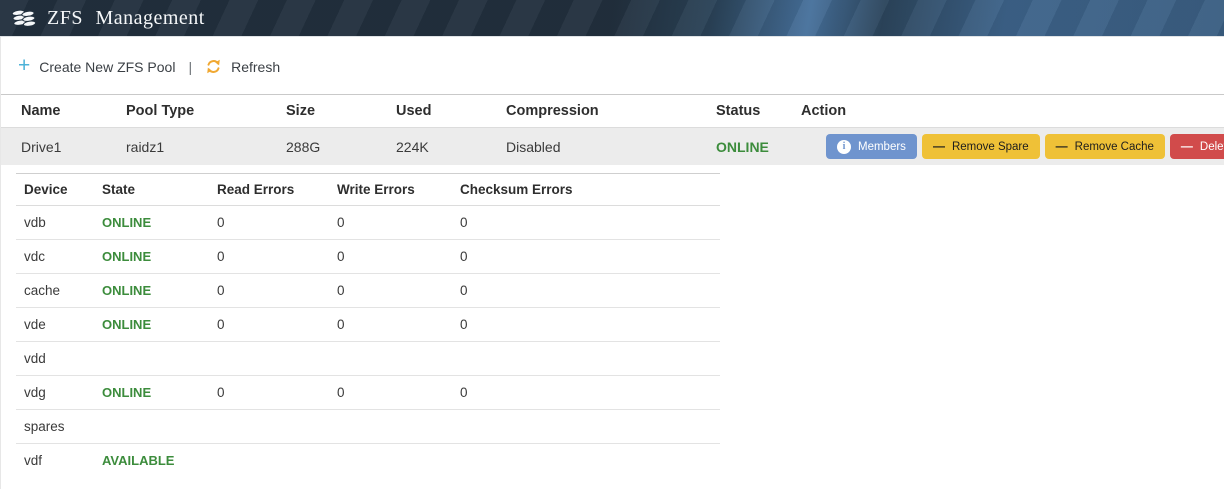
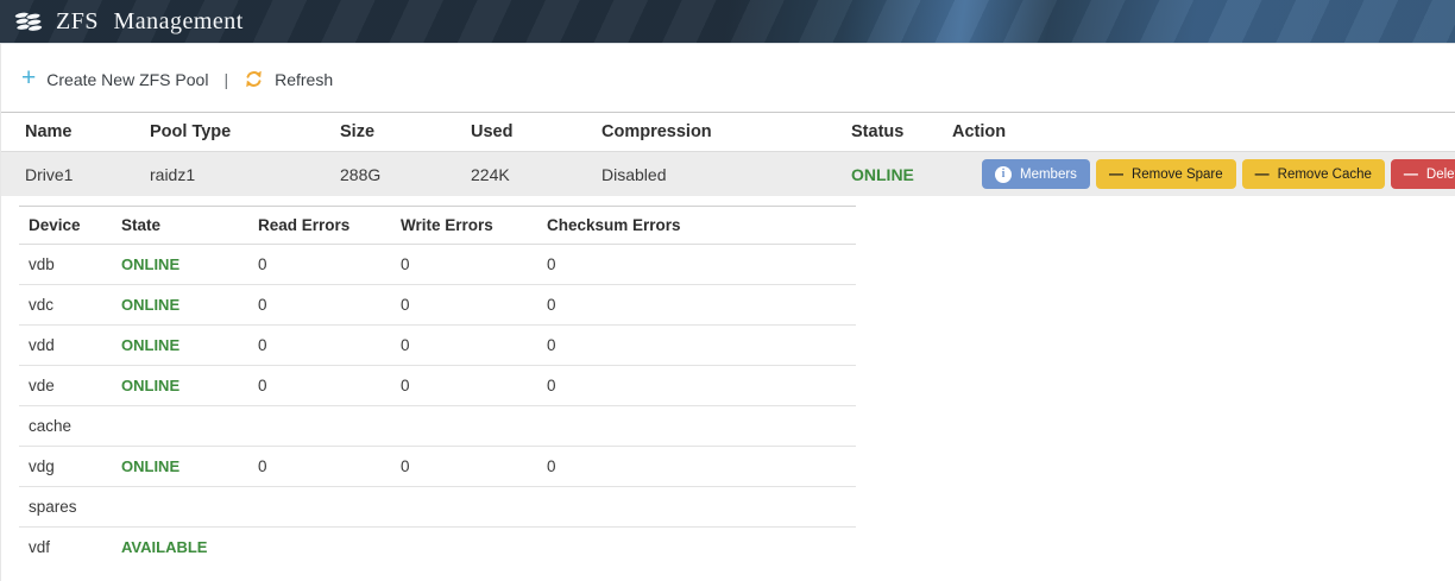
  ZFS Management
  +
  Create New ZFS Pool
  |
  Refresh
  Name	Pool Type	Size	Used	Compression	Status	Action
  Drive1	raidz1	288G	224K	Disabled	ONLINE	i Members — Remove Spare — Remove Cache — Dele
  Device	State	Read Errors	Write Errors	Checksum Errors
  vdb	ONLINE	0	0	0
  vdc	ONLINE	0	0	0
- cache	ONLINE	0	0	0
+ vdd	ONLINE	0	0	0
  vde	ONLINE	0	0	0
- vdd
+ cache
  vdg	ONLINE	0	0	0
  spares
  vdf	AVAILABLE
